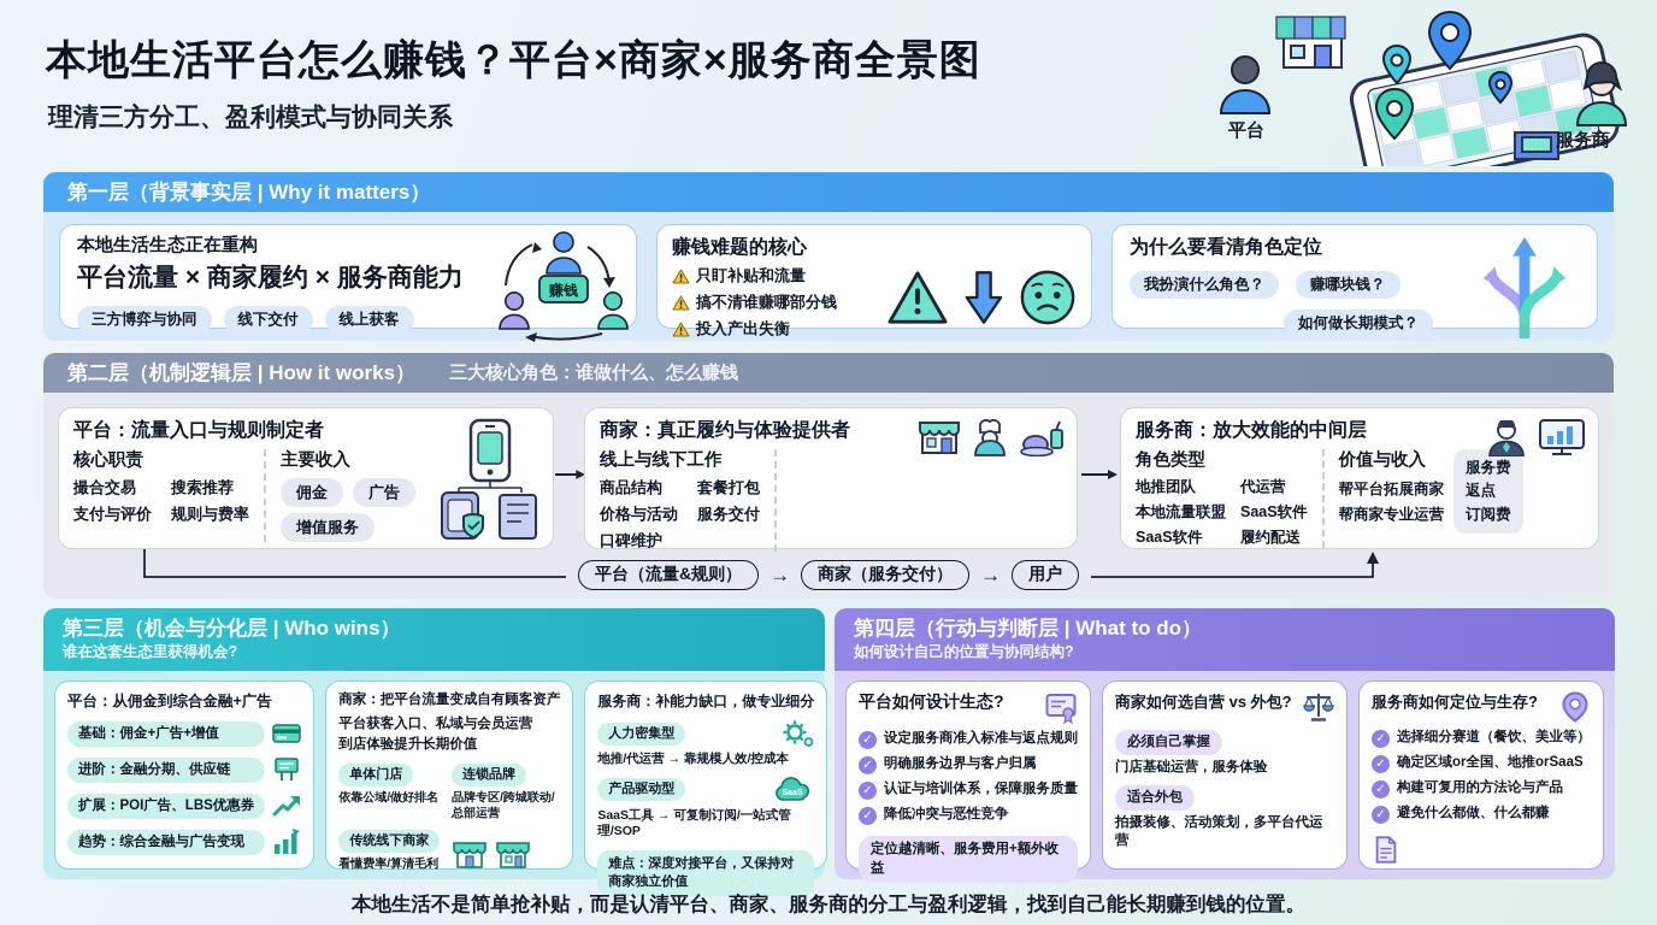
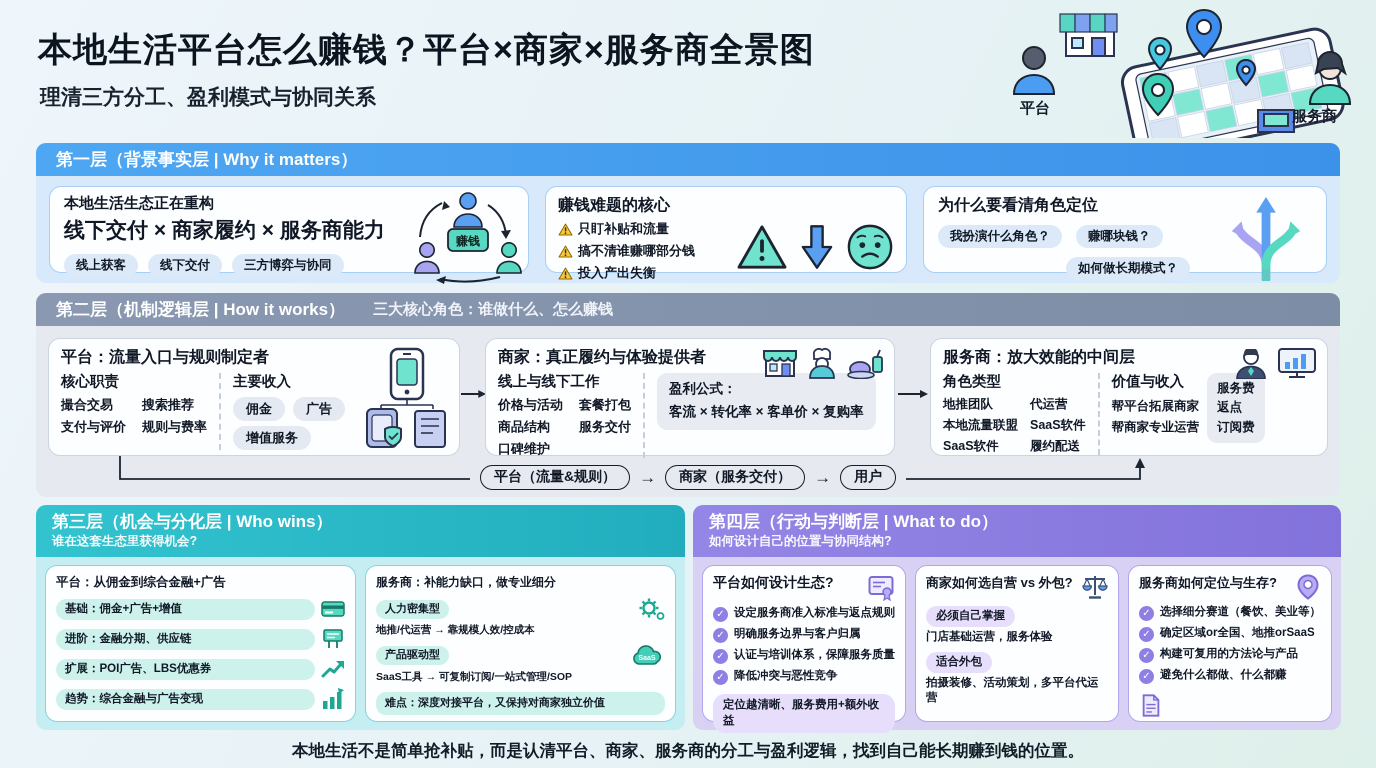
  本地生活平台怎么赚钱？平台×商家×服务商全景图
  理清三方分工、盈利模式与协同关系
  平台
  服务商
  第一层（背景事实层 | Why it matters）
  本地生活生态正在重构
- 平台流量 × 商家履约 × 服务商能力
+ 线下交付 × 商家履约 × 服务商能力
- 三方博弈与协同
+ 线上获客
  线下交付
- 线上获客
+ 三方博弈与协同
  赚钱
  赚钱难题的核心
  只盯补贴和流量
  搞不清谁赚哪部分钱
  投入产出失衡
  为什么要看清角色定位
  我扮演什么角色？
  赚哪块钱？
  如何做长期模式？
  第二层（机制逻辑层 | How it works）
  三大核心角色：谁做什么、怎么赚钱
  平台：流量入口与规则制定者
  核心职责
  撮合交易
  搜索推荐
  支付与评价
  规则与费率
  主要收入
  佣金
  广告
  增值服务
  商家：真正履约与体验提供者
  线上与线下工作
- 商品结构
+ 价格与活动
  套餐打包
- 价格与活动
+ 商品结构
  服务交付
  口碑维护
+ 盈利公式：
+ 客流 × 转化率 × 客单价 × 复购率
  服务商：放大效能的中间层
  角色类型
  地推团队
  代运营
  本地流量联盟
  SaaS软件
  SaaS软件
  履约配送
  价值与收入
  帮平台拓展商家
  帮商家专业运营
  服务费
  返点
  订阅费
  平台（流量&规则）
  →
  商家（服务交付）
  →
  用户
  第三层（机会与分化层 | Who wins）
  谁在这套生态里获得机会?
  平台：从佣金到综合金融+广告
  基础：佣金+广告+增值
  进阶：金融分期、供应链
  扩展：POI广告、LBS优惠券
  趋势：综合金融与广告变现
- 商家：把平台流量变成自有顾客资产
- 平台获客入口、私域与会员运营
- 到店体验提升长期价值
- 单体门店
- 依靠公域/做好排名
- 连锁品牌
- 品牌专区/跨城联动/总部运营
- 传统线下商家
- 看懂费率/算清毛利
  服务商：补能力缺口，做专业细分
  人力密集型
  地推/代运营 → 靠规模人效/控成本
  产品驱动型
  SaaS工具 → 可复制订阅/一站式管理/SOP
  难点：深度对接平台，又保持对商家独立价值
  第四层（行动与判断层 | What to do）
  如何设计自己的位置与协同结构?
  平台如何设计生态?
  设定服务商准入标准与返点规则
  明确服务边界与客户归属
  认证与培训体系，保障服务质量
  降低冲突与恶性竞争
  定位越清晰、服务费用+额外收益
  商家如何选自营 vs 外包?
  必须自己掌握
  门店基础运营，服务体验
  适合外包
  拍摄装修、活动策划，多平台代运营
  服务商如何定位与生存?
  选择细分赛道（餐饮、美业等）
  确定区域or全国、地推orSaaS
  构建可复用的方法论与产品
  避免什么都做、什么都赚
  本地生活不是简单抢补贴，而是认清平台、商家、服务商的分工与盈利逻辑，找到自己能长期赚到钱的位置。
